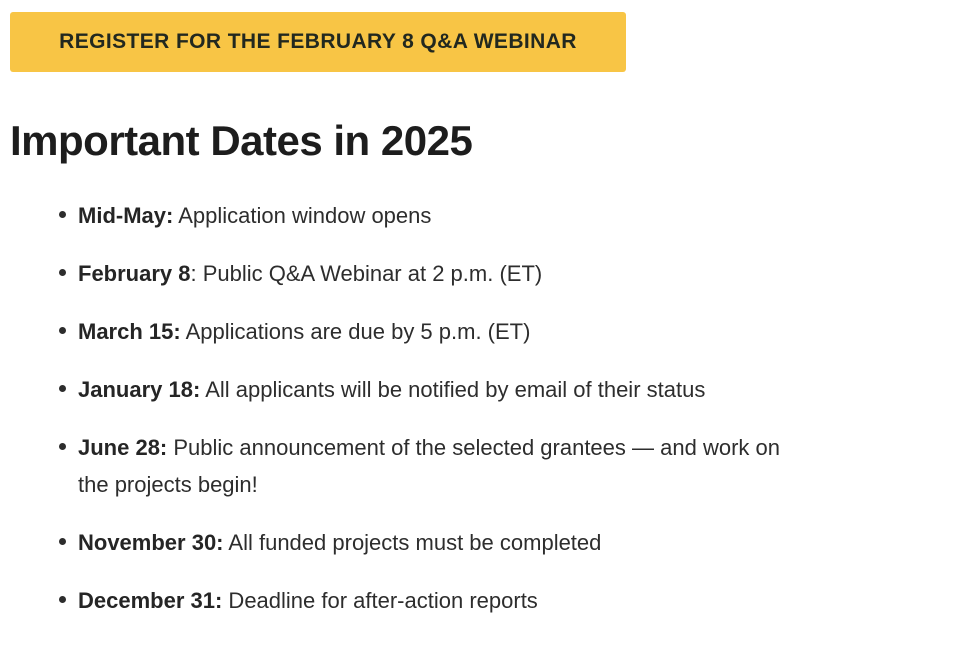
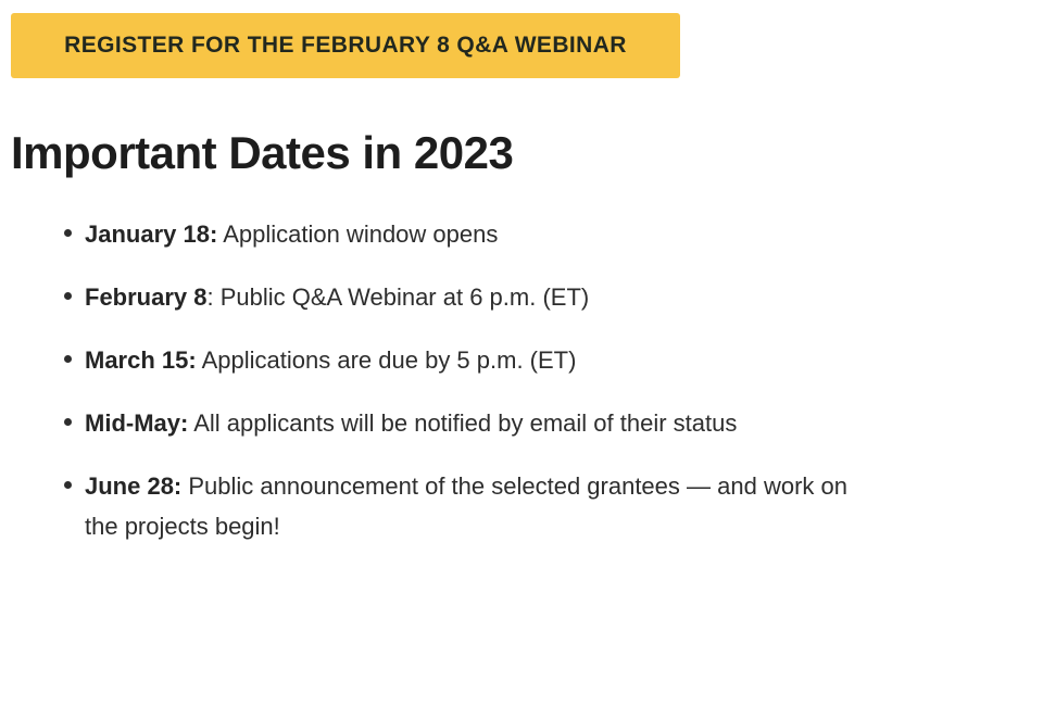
  REGISTER FOR THE FEBRUARY 8 Q&A WEBINAR
- Important Dates in 2025
+ Important Dates in 2023
- Mid-May: Application window opens
+ January 18: Application window opens
- February 8: Public Q&A Webinar at 2 p.m. (ET)
+ February 8: Public Q&A Webinar at 6 p.m. (ET)
  March 15: Applications are due by 5 p.m. (ET)
- January 18: All applicants will be notified by email of their status
+ Mid-May: All applicants will be notified by email of their status
  June 28: Public announcement of the selected grantees — and work on
  the projects begin!
- November 30: All funded projects must be completed
- December 31: Deadline for after-action reports
